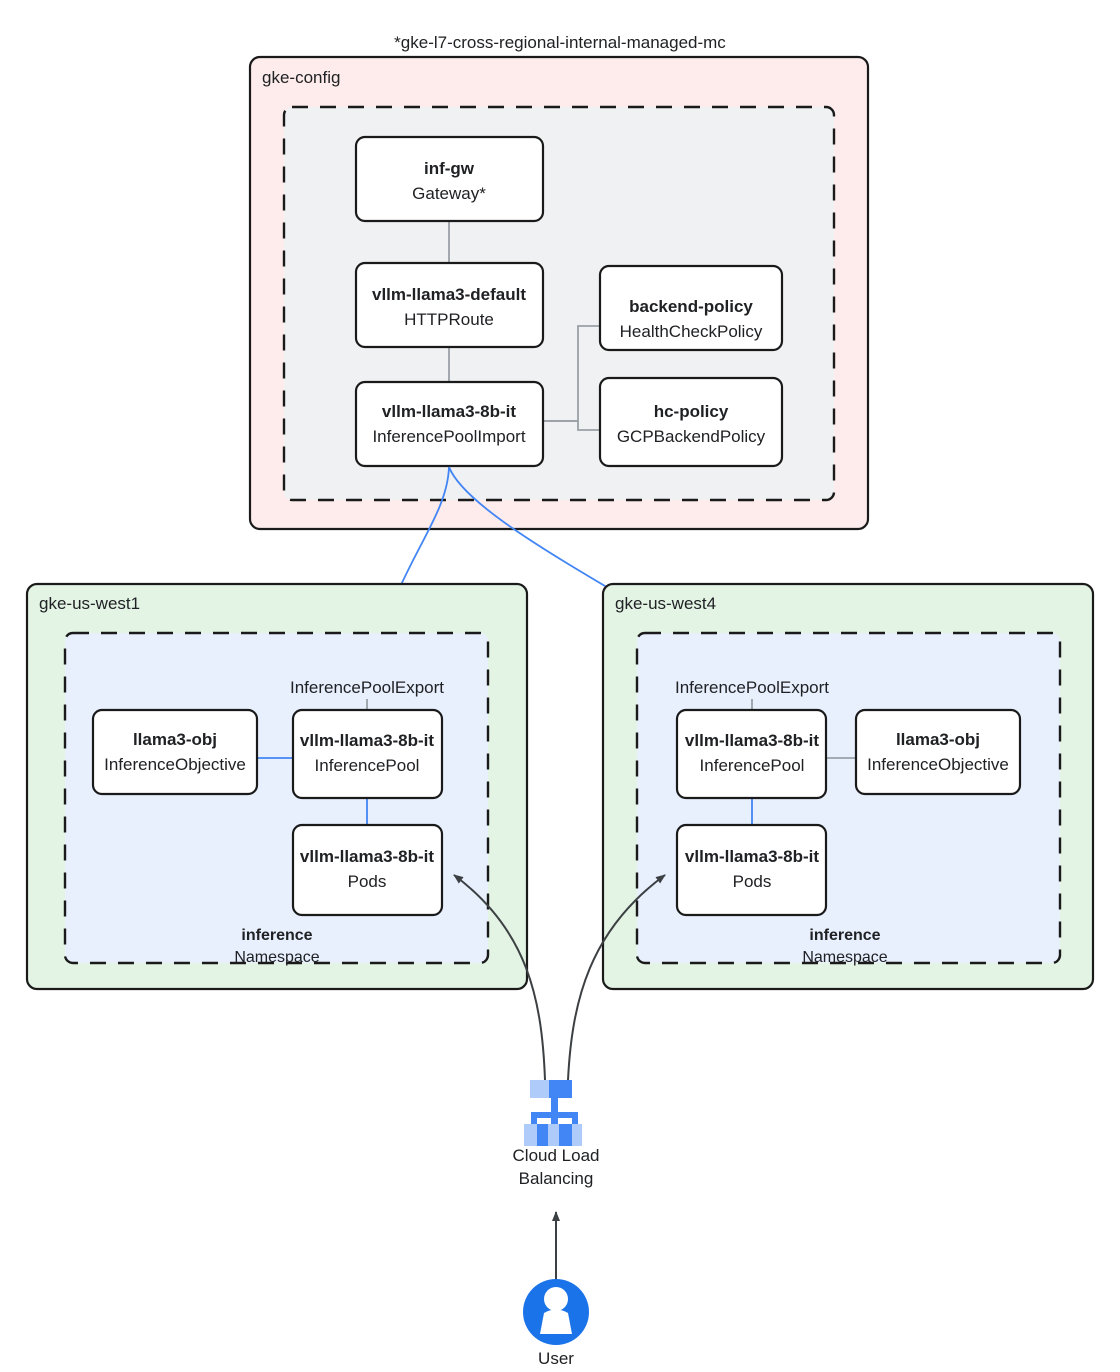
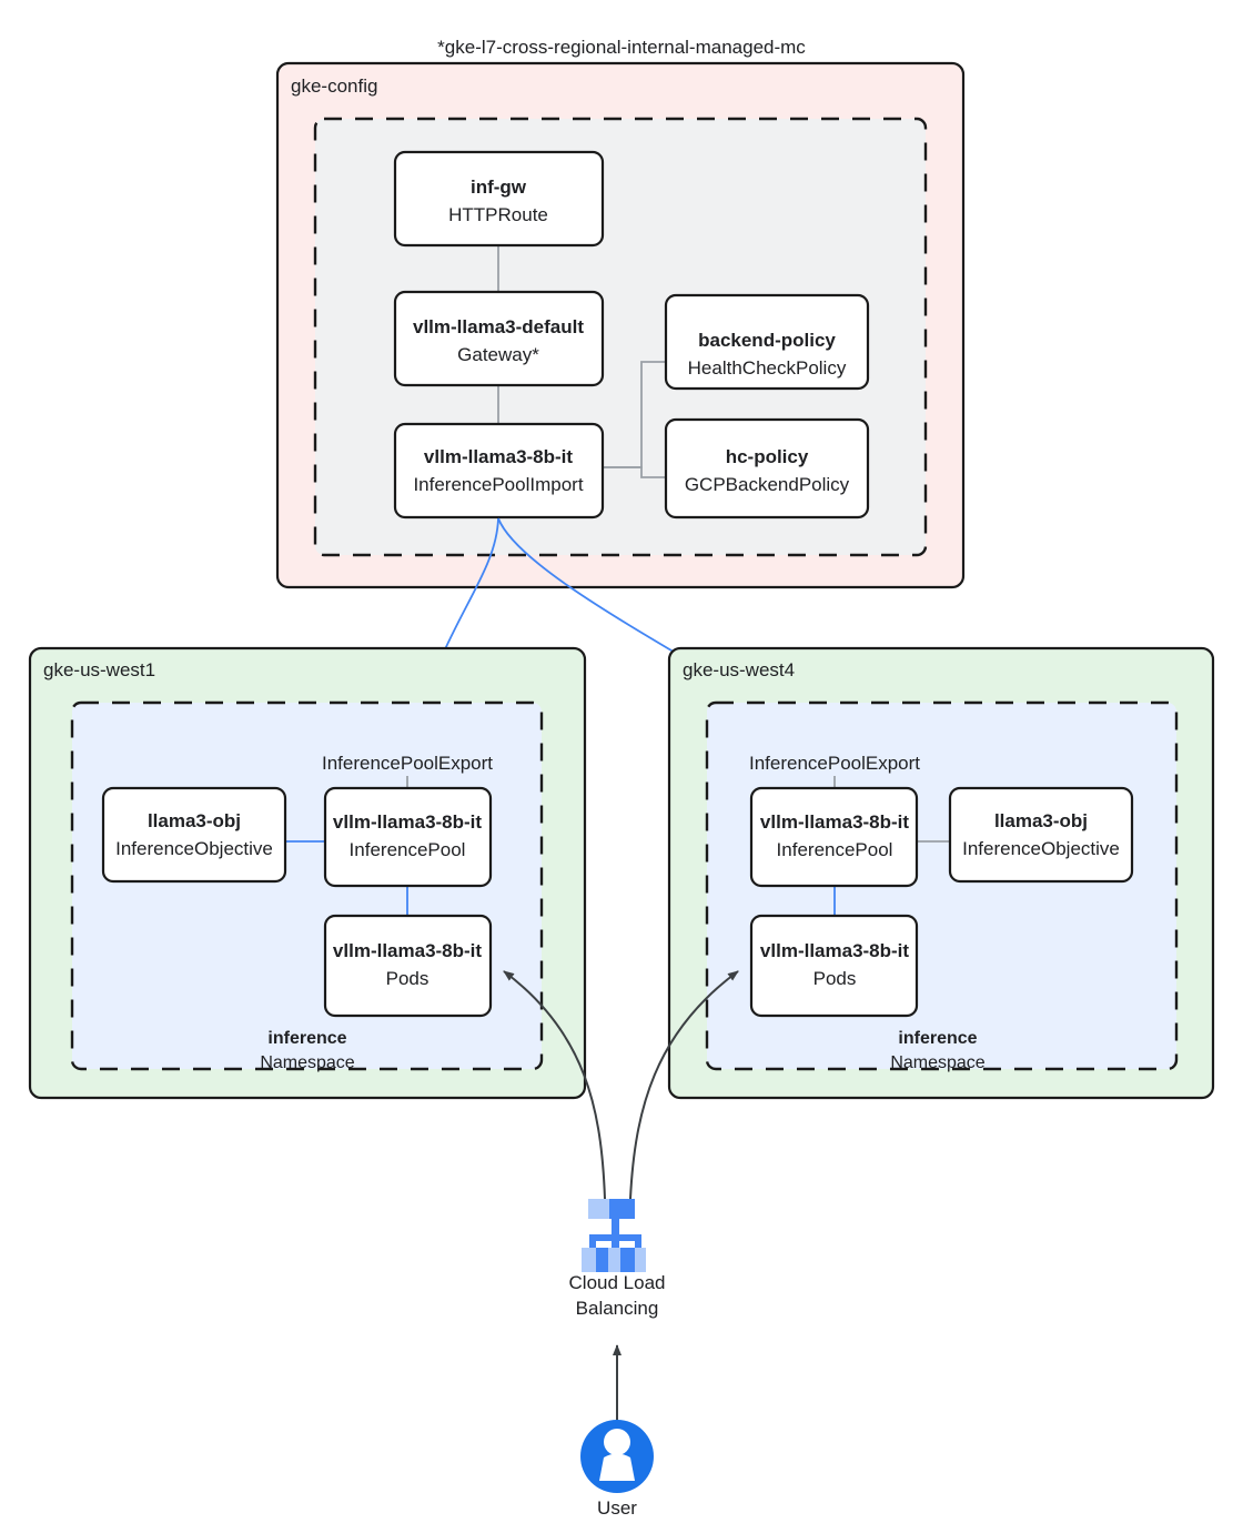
  *gke-l7-cross-regional-internal-managed-mc
  gke-config
  inf-gw
- Gateway*
+ HTTPRoute
  vllm-llama3-default
- HTTPRoute
+ Gateway*
  vllm-llama3-8b-it
  InferencePoolImport
  backend-policy
  HealthCheckPolicy
  hc-policy
  GCPBackendPolicy
  gke-us-west1
  InferencePoolExport
  llama3-obj
  InferenceObjective
  vllm-llama3-8b-it
  InferencePool
  vllm-llama3-8b-it
  Pods
  inference
  Namespace
  gke-us-west4
  InferencePoolExport
  vllm-llama3-8b-it
  InferencePool
  llama3-obj
  InferenceObjective
  vllm-llama3-8b-it
  Pods
  inference
  Namespace
  Cloud Load
  Balancing
  User
